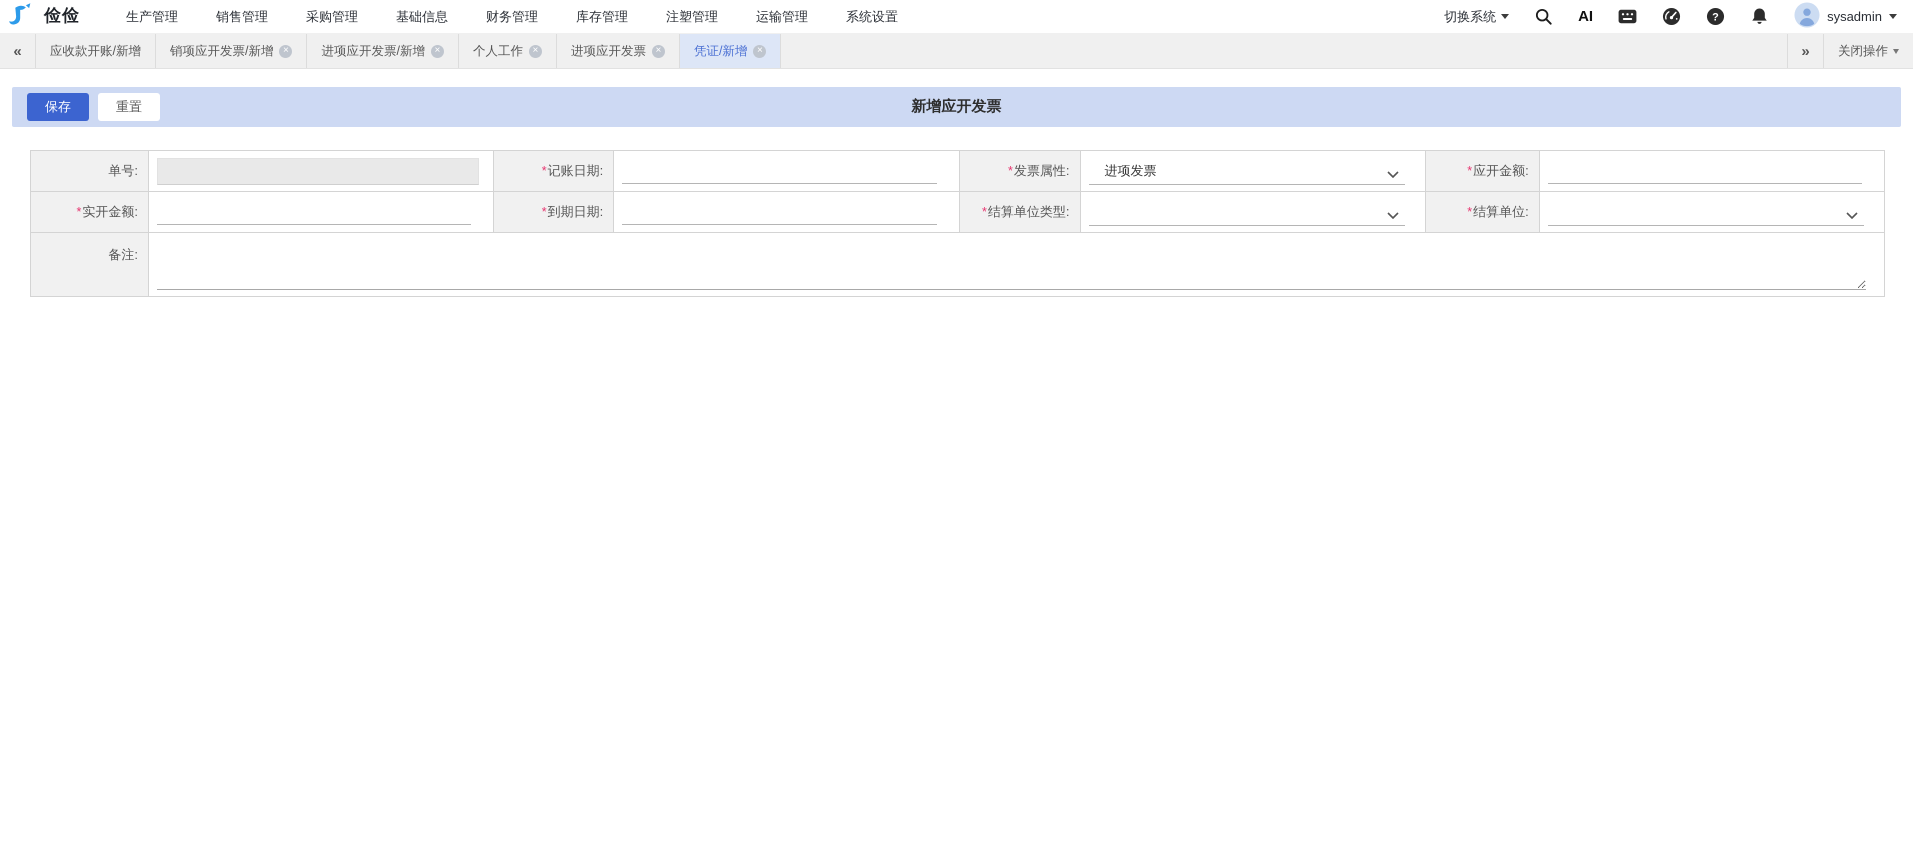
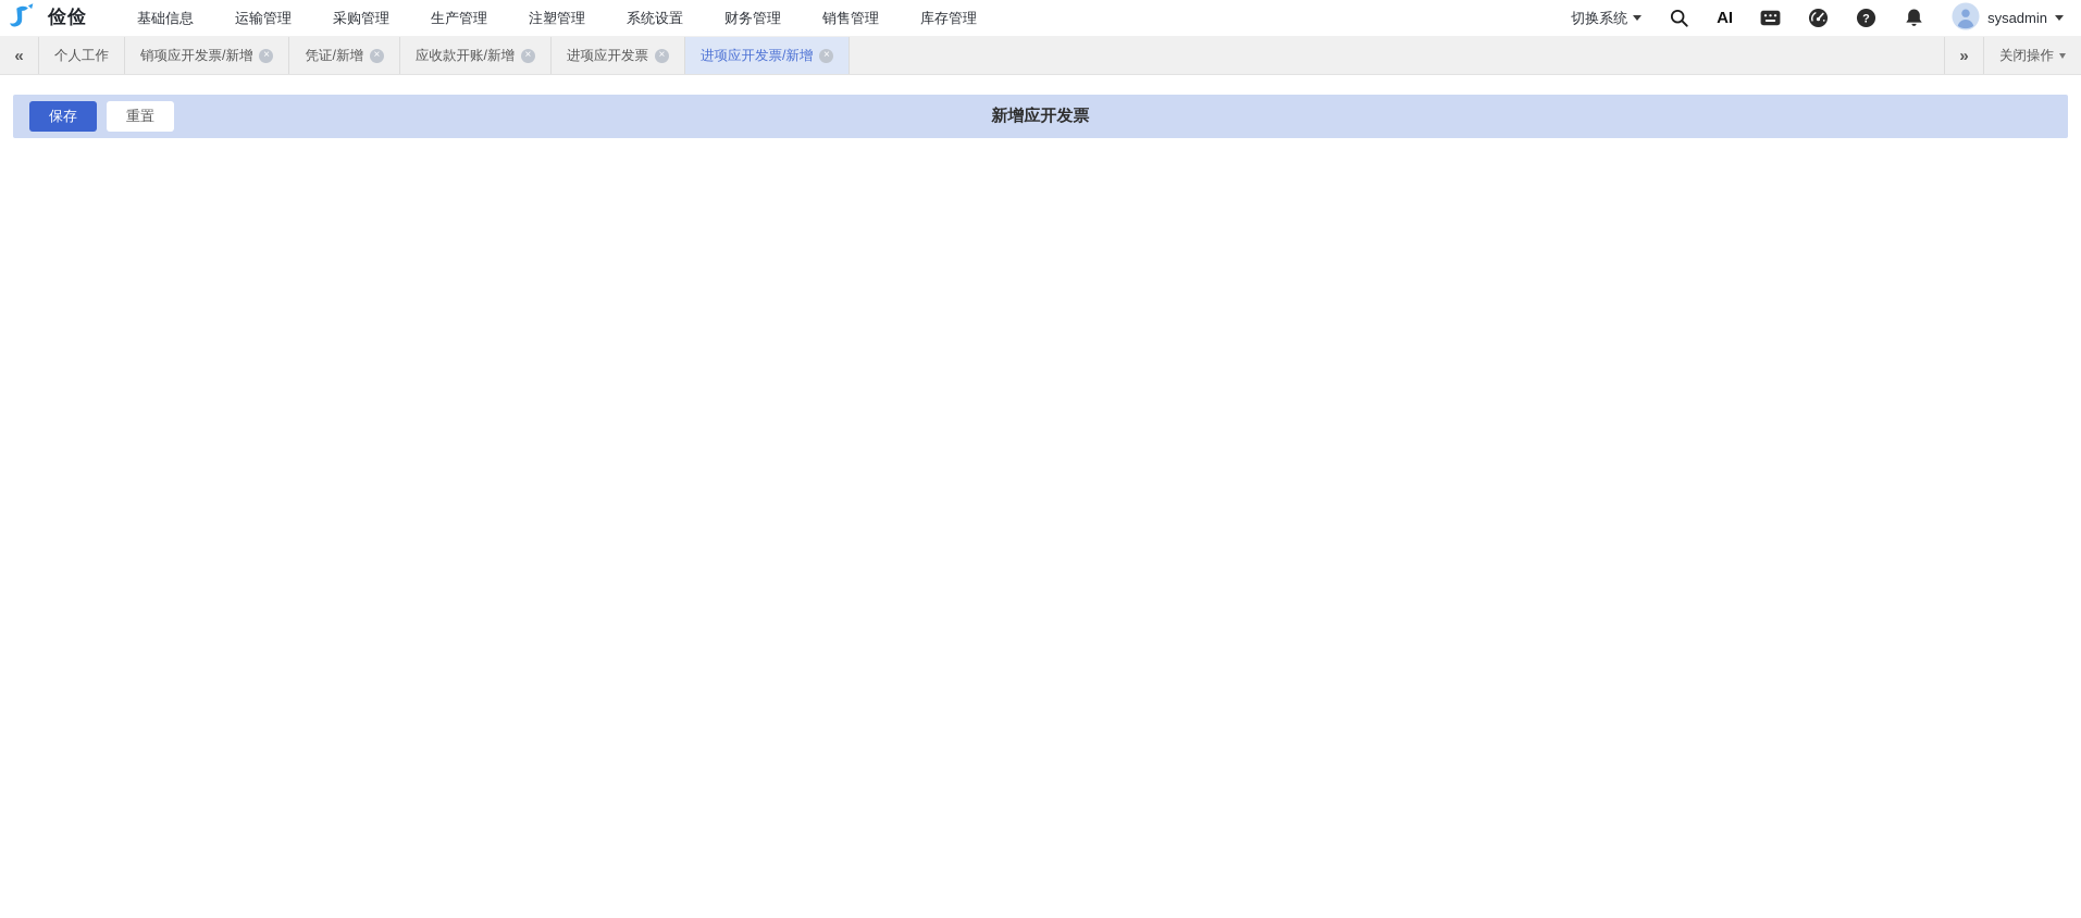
  俭俭
- 生产管理
+ 基础信息
- 销售管理
+ 运输管理
  采购管理
- 基础信息
+ 生产管理
- 财务管理
+ 注塑管理
- 库存管理
+ 系统设置
- 注塑管理
+ 财务管理
- 运输管理
+ 销售管理
- 系统设置
+ 库存管理
  切换系统
  AI
  ?
  sysadmin
  «
- 应收款开账/新增
+ 个人工作
  销项应开发票/新增
- 进项应开发票/新增
+ 凭证/新增
- 个人工作
+ 应收款开账/新增
  进项应开发票
- 凭证/新增
+ 进项应开发票/新增
  »
  关闭操作
  保存
  重置
  新增应开发票
- 单号:		*记账日期:		*发票属性:	进项发票	*应开金额:
- *实开金额:		*到期日期:		*结算单位类型:		*结算单位:
- 备注:
